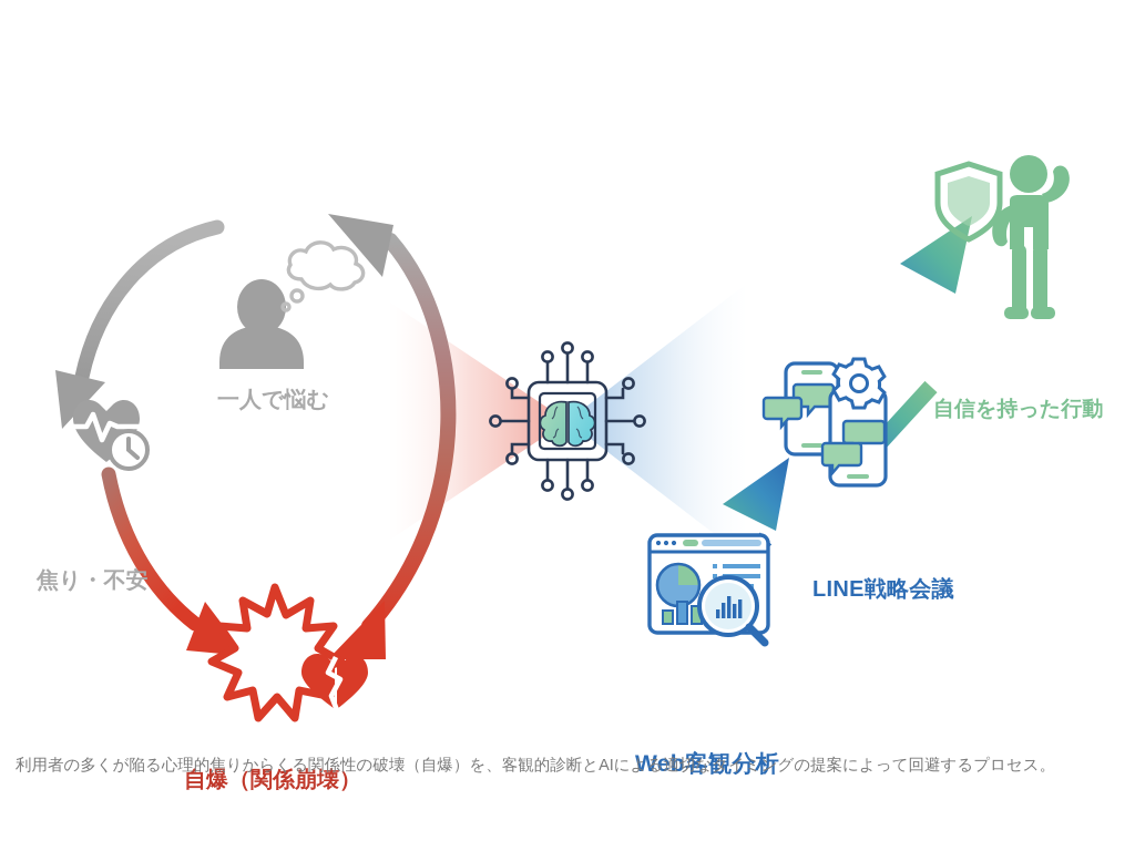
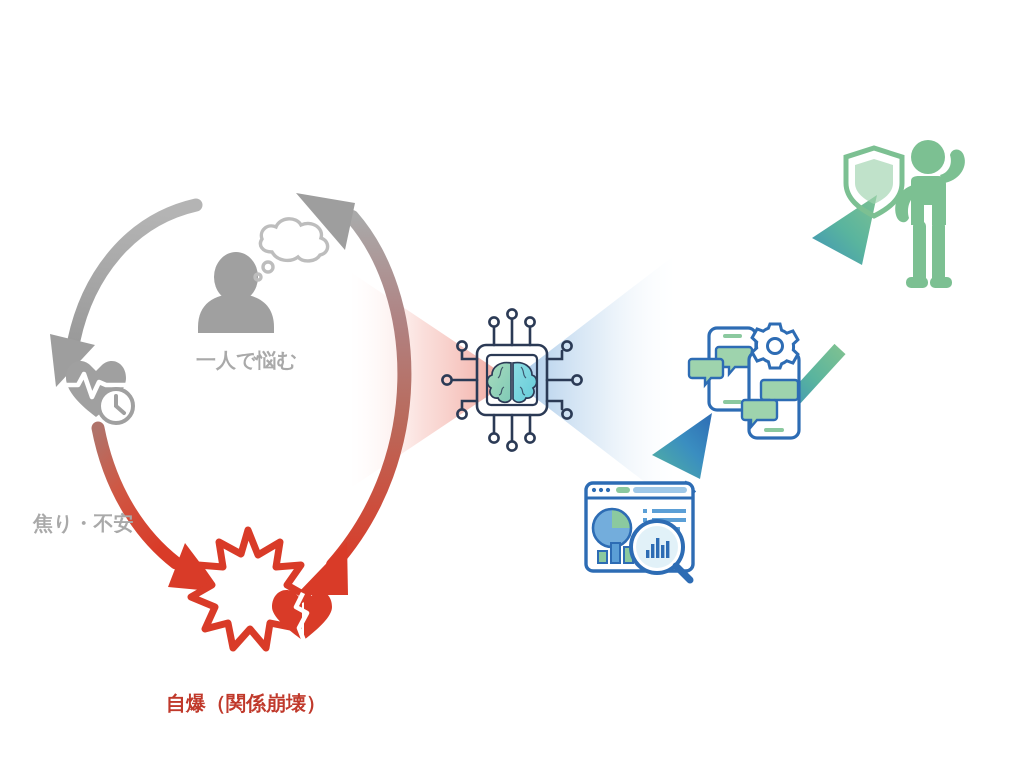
  一人で悩む
  焦り・不安
  自爆（関係崩壊）
- Web客観分析
- LINE戦略会議
- 自信を持った行動
- 利用者の多くが陥る心理的焦りからくる関係性の破壊（自爆）を、客観的診断とAIによる適切なタイミングの提案によって回避するプロセス。
